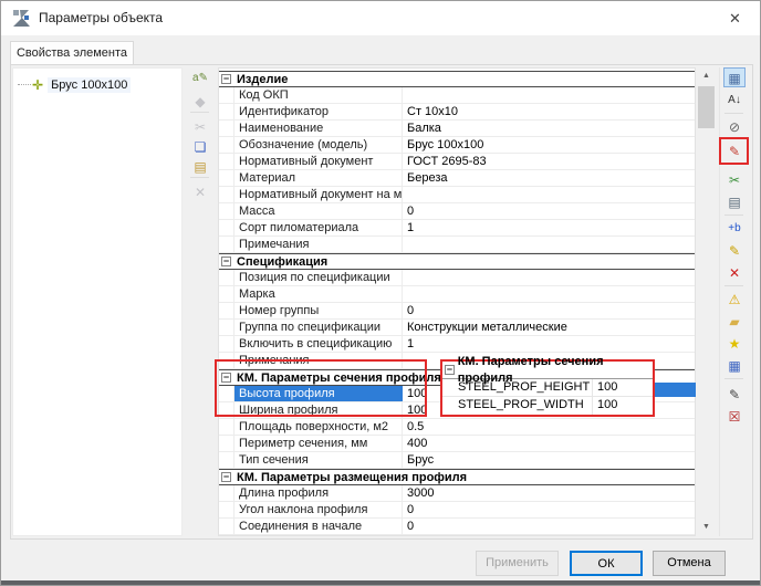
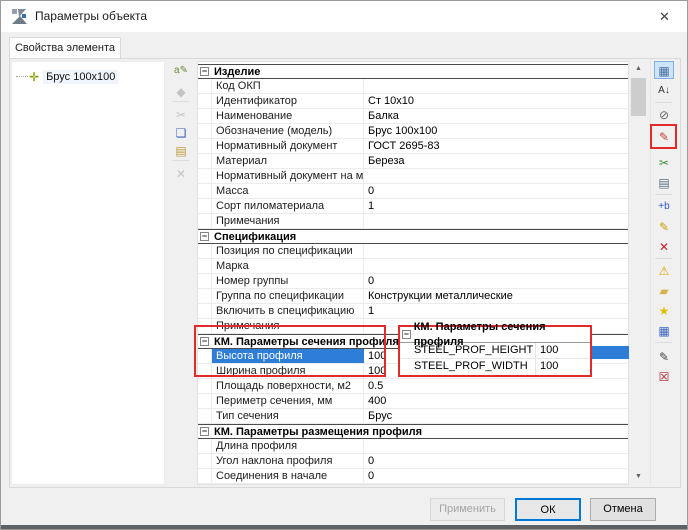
  Параметры объекта
  ✕
  Свойства элемента
  ✛
  Брус 100x100
  a✎
  ◆
  ✂
  ❏
  ▤
  ✕
  −
  Изделие
  Код ОКП
  Идентификатор
  Ст 10x10
  Наименование
  Балка
  Обозначение (модель)
  Брус 100x100
  Нормативный документ
  ГОСТ 2695-83
  Материал
  Береза
  Нормативный документ на м
  Масса
  0
  Сорт пиломатериала
  1
  Примечания
  −
  Спецификация
  Позиция по спецификации
  Марка
  Номер группы
  0
  Группа по спецификации
  Конструкции металлические
  Включить в спецификацию
  1
  Примечания
  −
  КМ. Параметры сечения профиля
  Высота профиля
  100
  Ширина профиля
  100
  Площадь поверхности, м2
  0.5
  Периметр сечения, мм
  400
  Тип сечения
  Брус
  −
  КМ. Параметры размещения профиля
  Длина профиля
- 3000
  Угол наклона профиля
  0
  Соединения в начале
  0
  ▦
  A↓
  ⊘
  ✎
  ✂
  ▤
  +b
  ✎
  ✕
  ⚠
  ▰
  ★
  ▦
  ✎
  ☒
  −
  КМ. Параметры сечения профиля
  STEEL_PROF_HEIGHT
  100
  STEEL_PROF_WIDTH
  100
  Применить
  ОК
  Отмена
